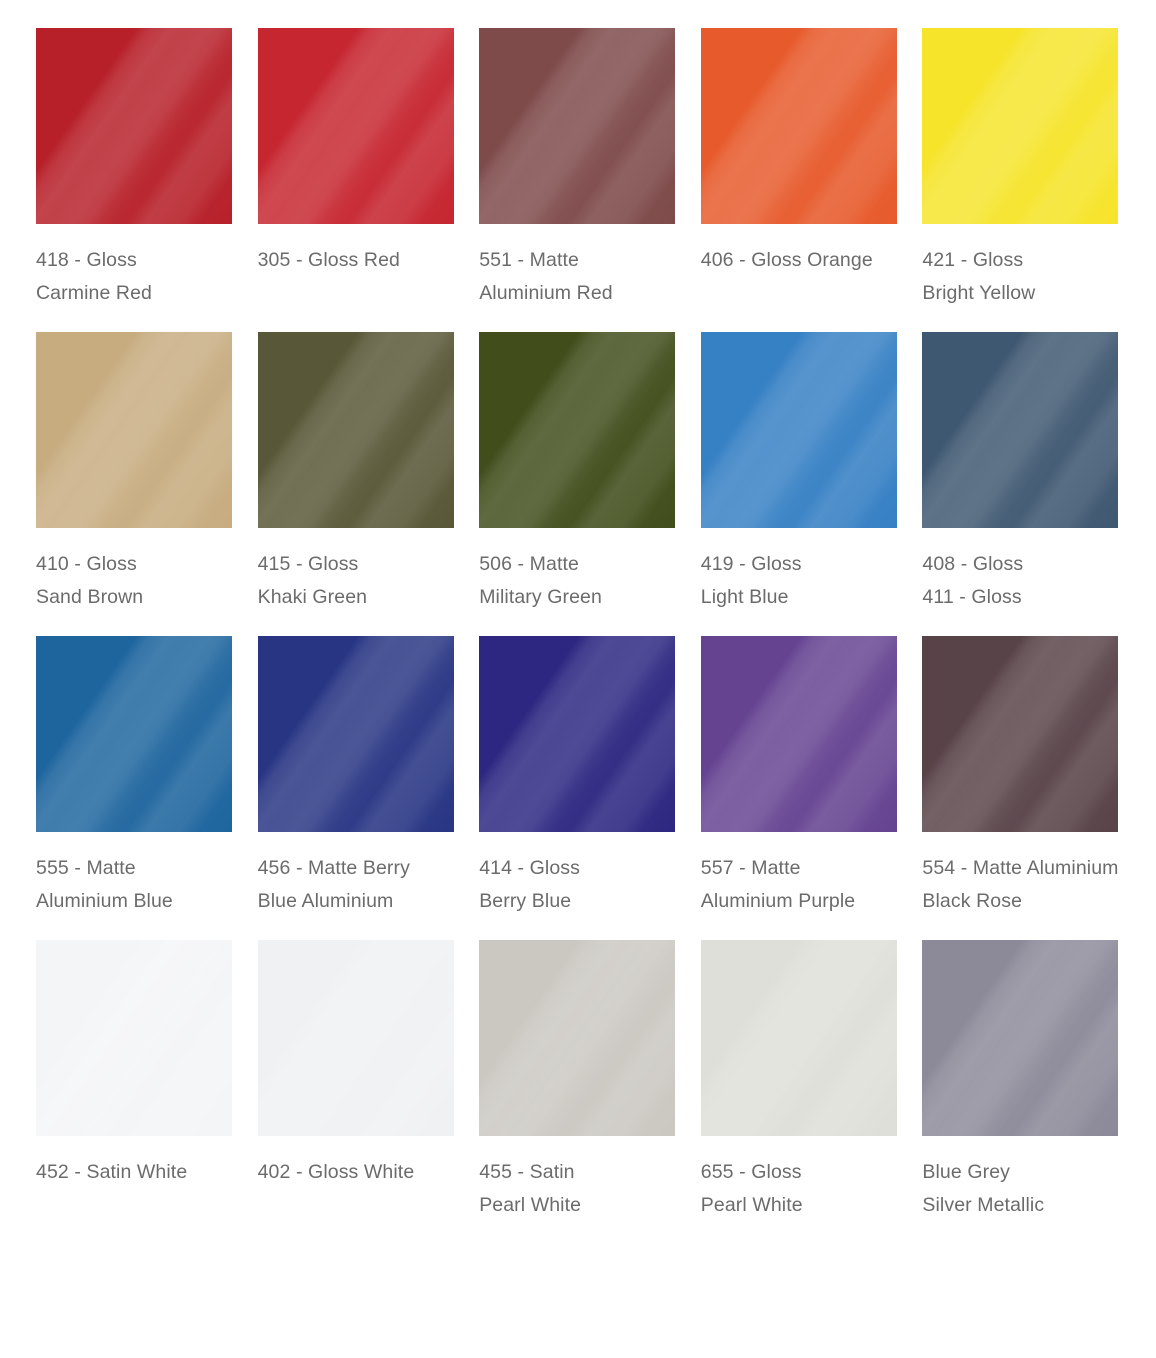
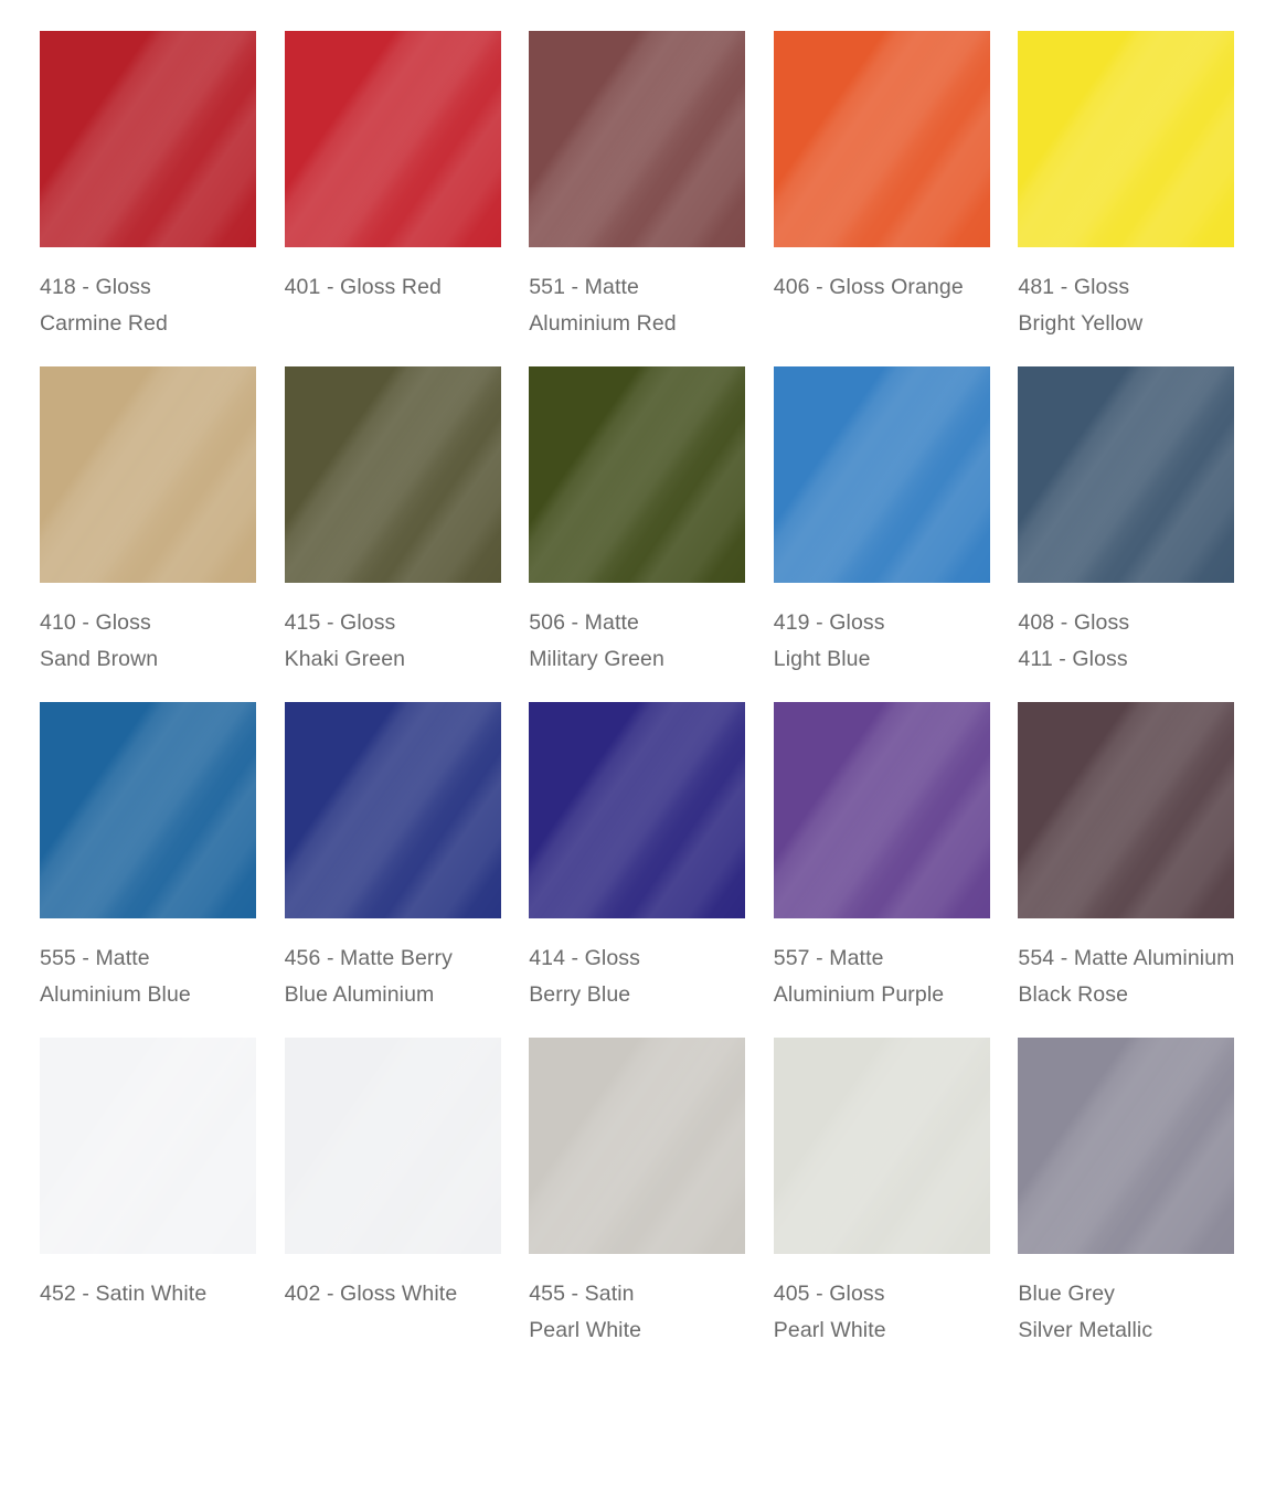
  418 - Gloss
  Carmine Red
- 305 - Gloss Red
+ 401 - Gloss Red
  551 - Matte
  Aluminium Red
  406 - Gloss Orange
- 421 - Gloss
+ 481 - Gloss
  Bright Yellow
  410 - Gloss
  Sand Brown
  415 - Gloss
  Khaki Green
  506 - Matte
  Military Green
  419 - Gloss
  Light Blue
  408 - Gloss
  411 - Gloss
  555 - Matte
  Aluminium Blue
  456 - Matte Berry
  Blue Aluminium
  414 - Gloss
  Berry Blue
  557 - Matte
  Aluminium Purple
  554 - Matte Aluminium
  Black Rose
  452 - Satin White
  402 - Gloss White
  455 - Satin
  Pearl White
- 655 - Gloss
+ 405 - Gloss
  Pearl White
  Blue Grey
  Silver Metallic
